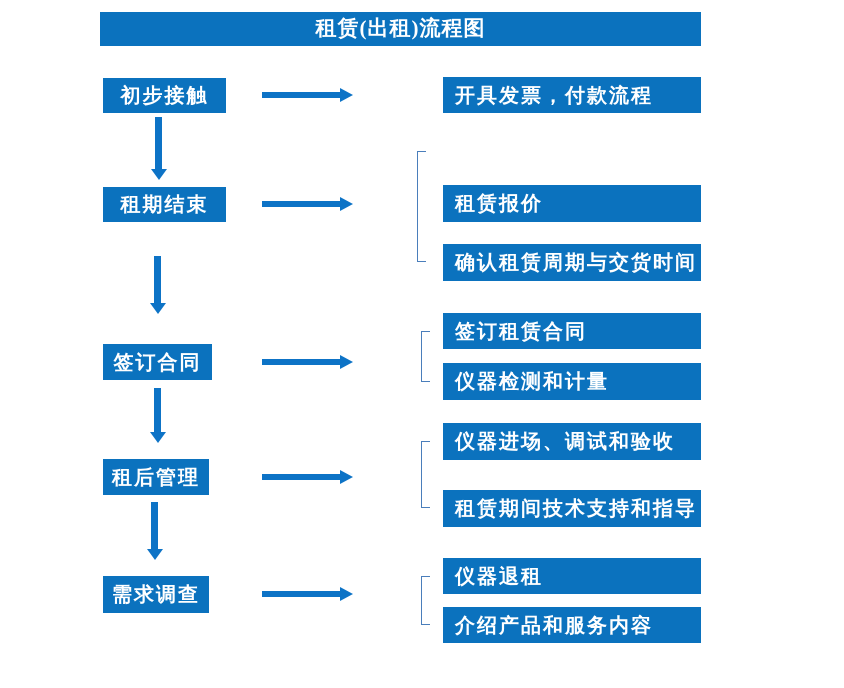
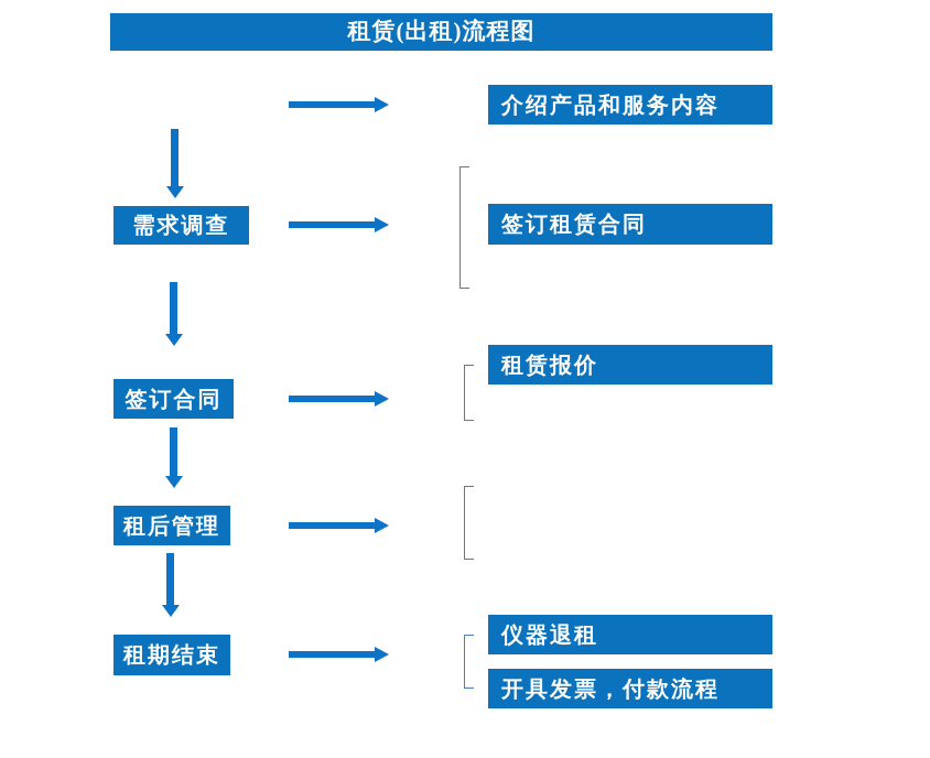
  租赁(出租)流程图
- 初步接触
- 租期结束
+ 需求调查
  签订合同
  租后管理
- 需求调查
+ 租期结束
- 开具发票，付款流程
+ 介绍产品和服务内容
- 租赁报价
+ 签订租赁合同
- 确认租赁周期与交货时间
- 签订租赁合同
+ 租赁报价
- 仪器检测和计量
- 仪器进场、调试和验收
- 租赁期间技术支持和指导
  仪器退租
- 介绍产品和服务内容
+ 开具发票，付款流程
